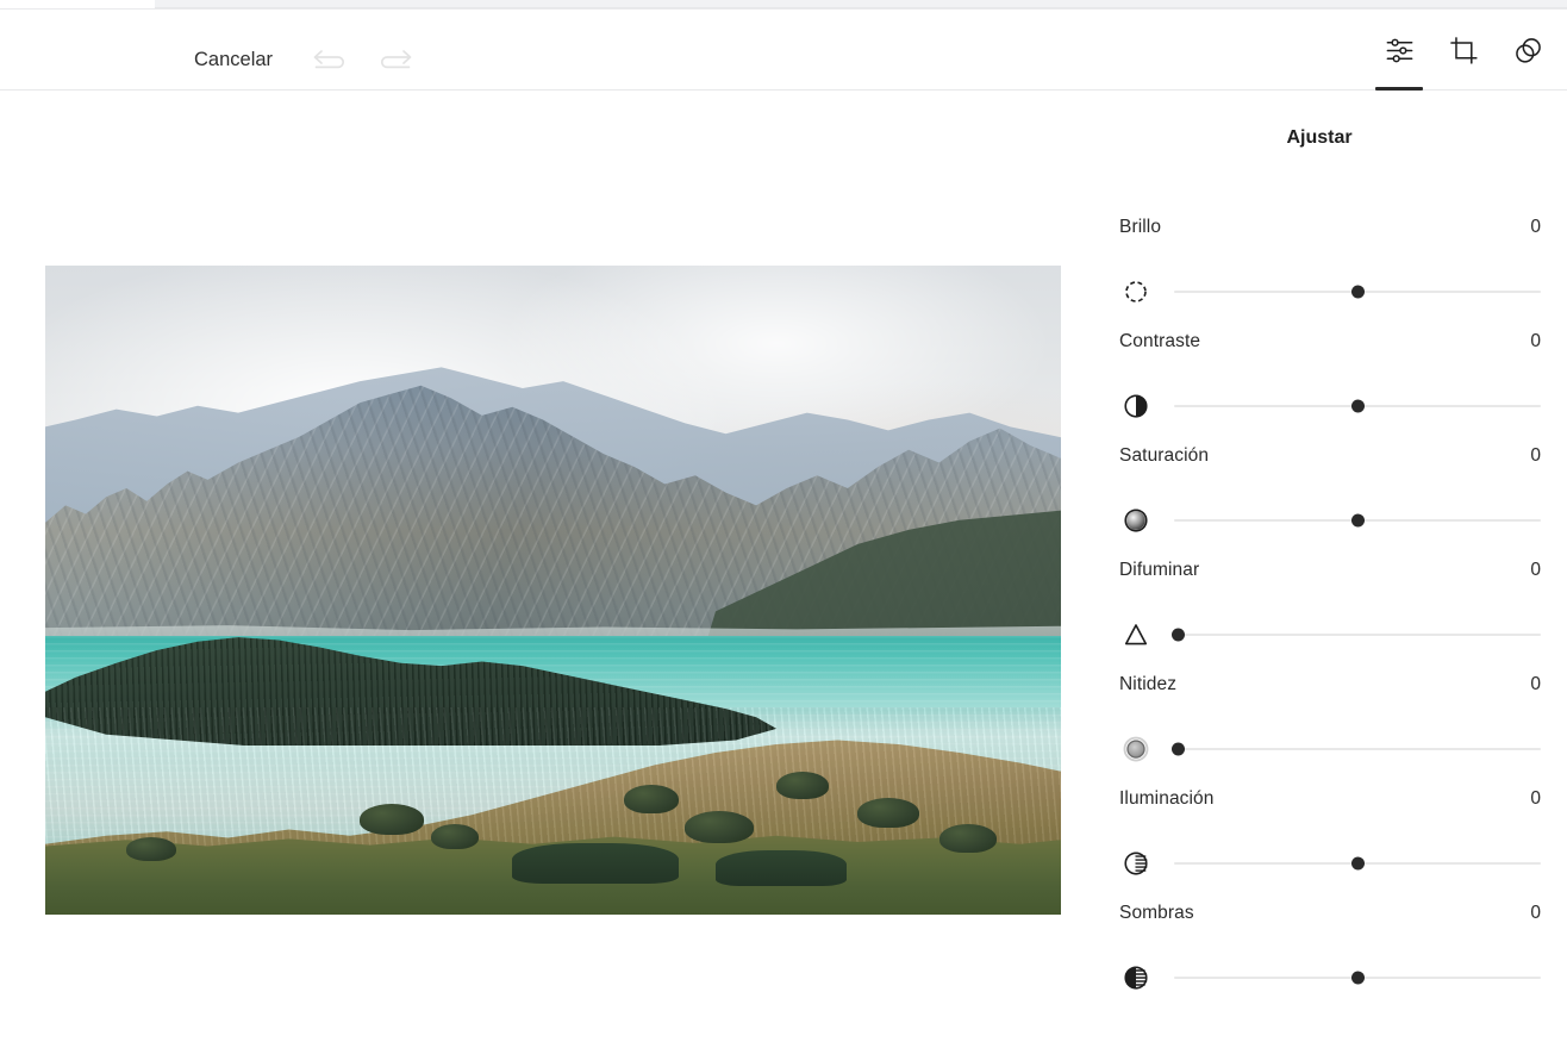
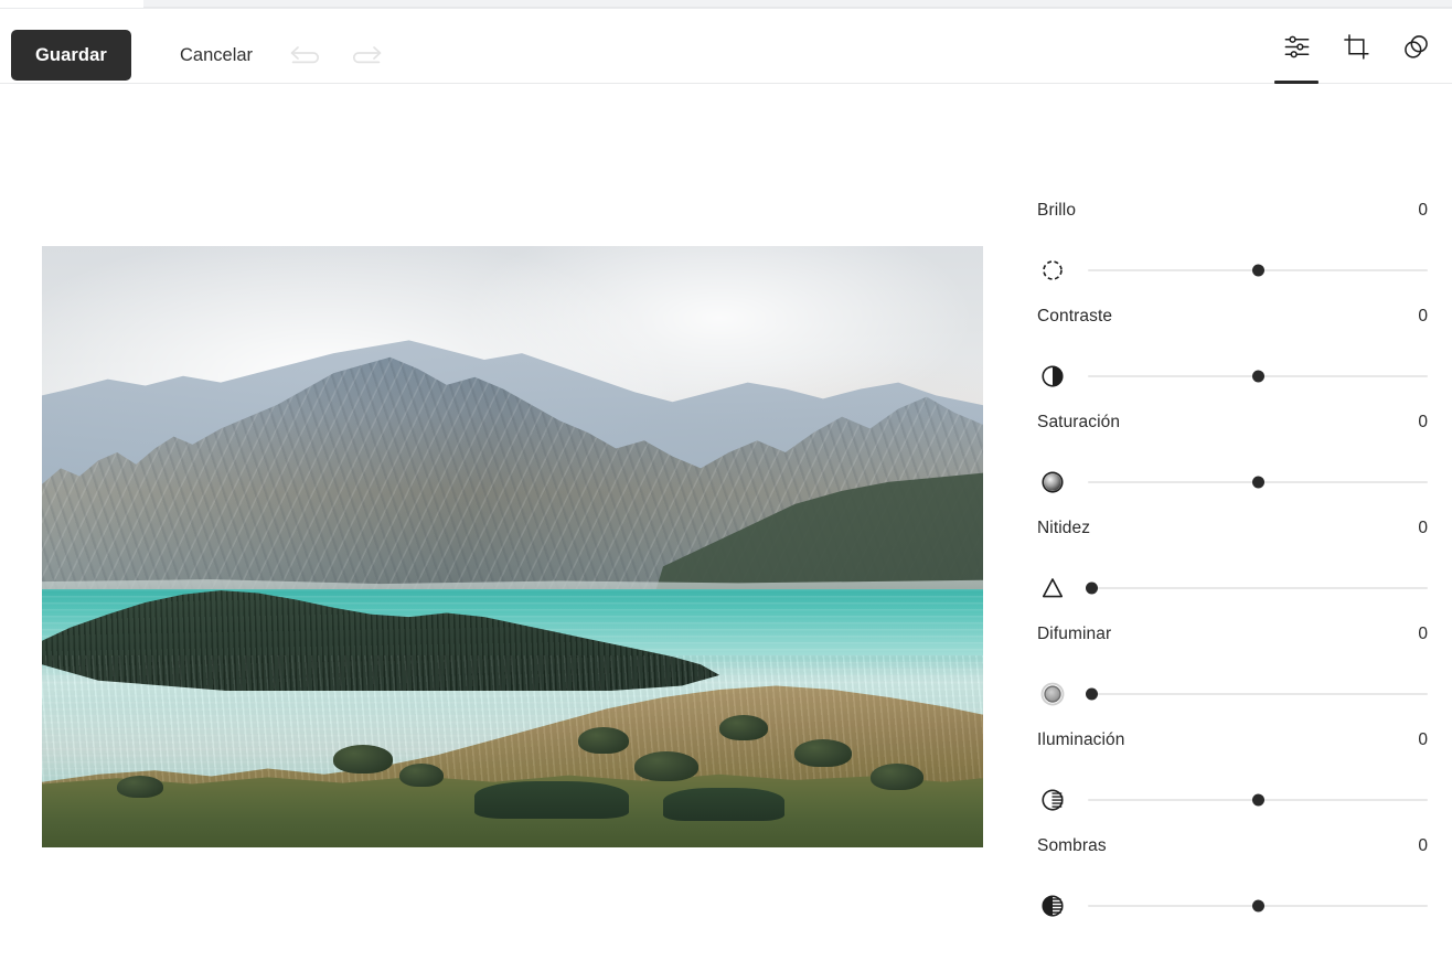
+ Guardar
  Cancelar
- Ajustar
  Brillo
  0
  Contraste
  0
  Saturación
  0
- Difuminar
+ Nitidez
  0
- Nitidez
+ Difuminar
  0
  Iluminación
  0
  Sombras
  0
